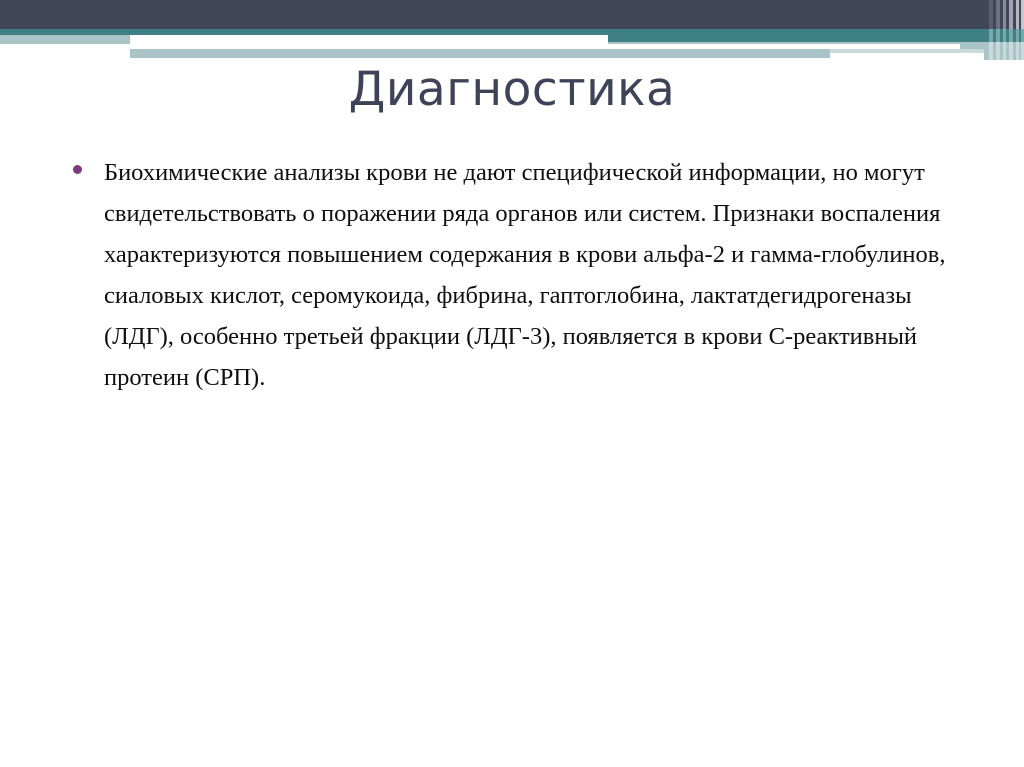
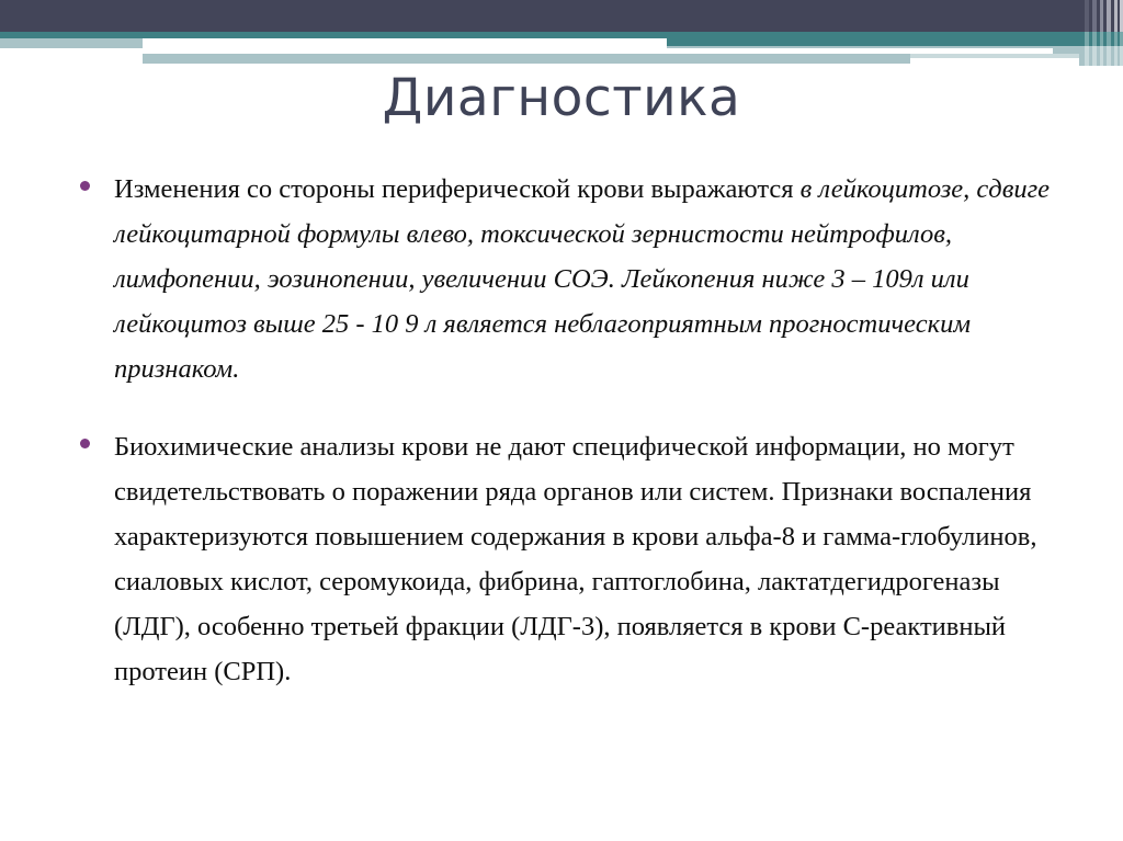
  Диагностика
+ Изменения со стороны периферической крови выражаются в лейкоцитозе, сдвиге лейкоцитарной формулы влево, токсической зернистости нейтрофилов, лимфопении, эозинопении, увеличении СОЭ. Лейкопения ниже 3 – 109л или лейкоцитоз выше 25 - 10 9 л является неблагоприятным прогностическим признаком.
- Биохимические анализы крови не дают специфической информации, но могут свидетельствовать о поражении ряда органов или систем. Признаки воспаления характеризуются повышением содержания в крови альфа-2 и гамма-глобулинов, сиаловых кислот, серомукоида, фибрина, гаптоглобина, лактатдегидрогеназы (ЛДГ), особенно третьей фракции (ЛДГ-3), появляется в крови С-реактивный протеин (СРП).
+ Биохимические анализы крови не дают специфической информации, но могут свидетельствовать о поражении ряда органов или систем. Признаки воспаления характеризуются повышением содержания в крови альфа-8 и гамма-глобулинов, сиаловых кислот, серомукоида, фибрина, гаптоглобина, лактатдегидрогеназы (ЛДГ), особенно третьей фракции (ЛДГ-3), появляется в крови С-реактивный протеин (СРП).
